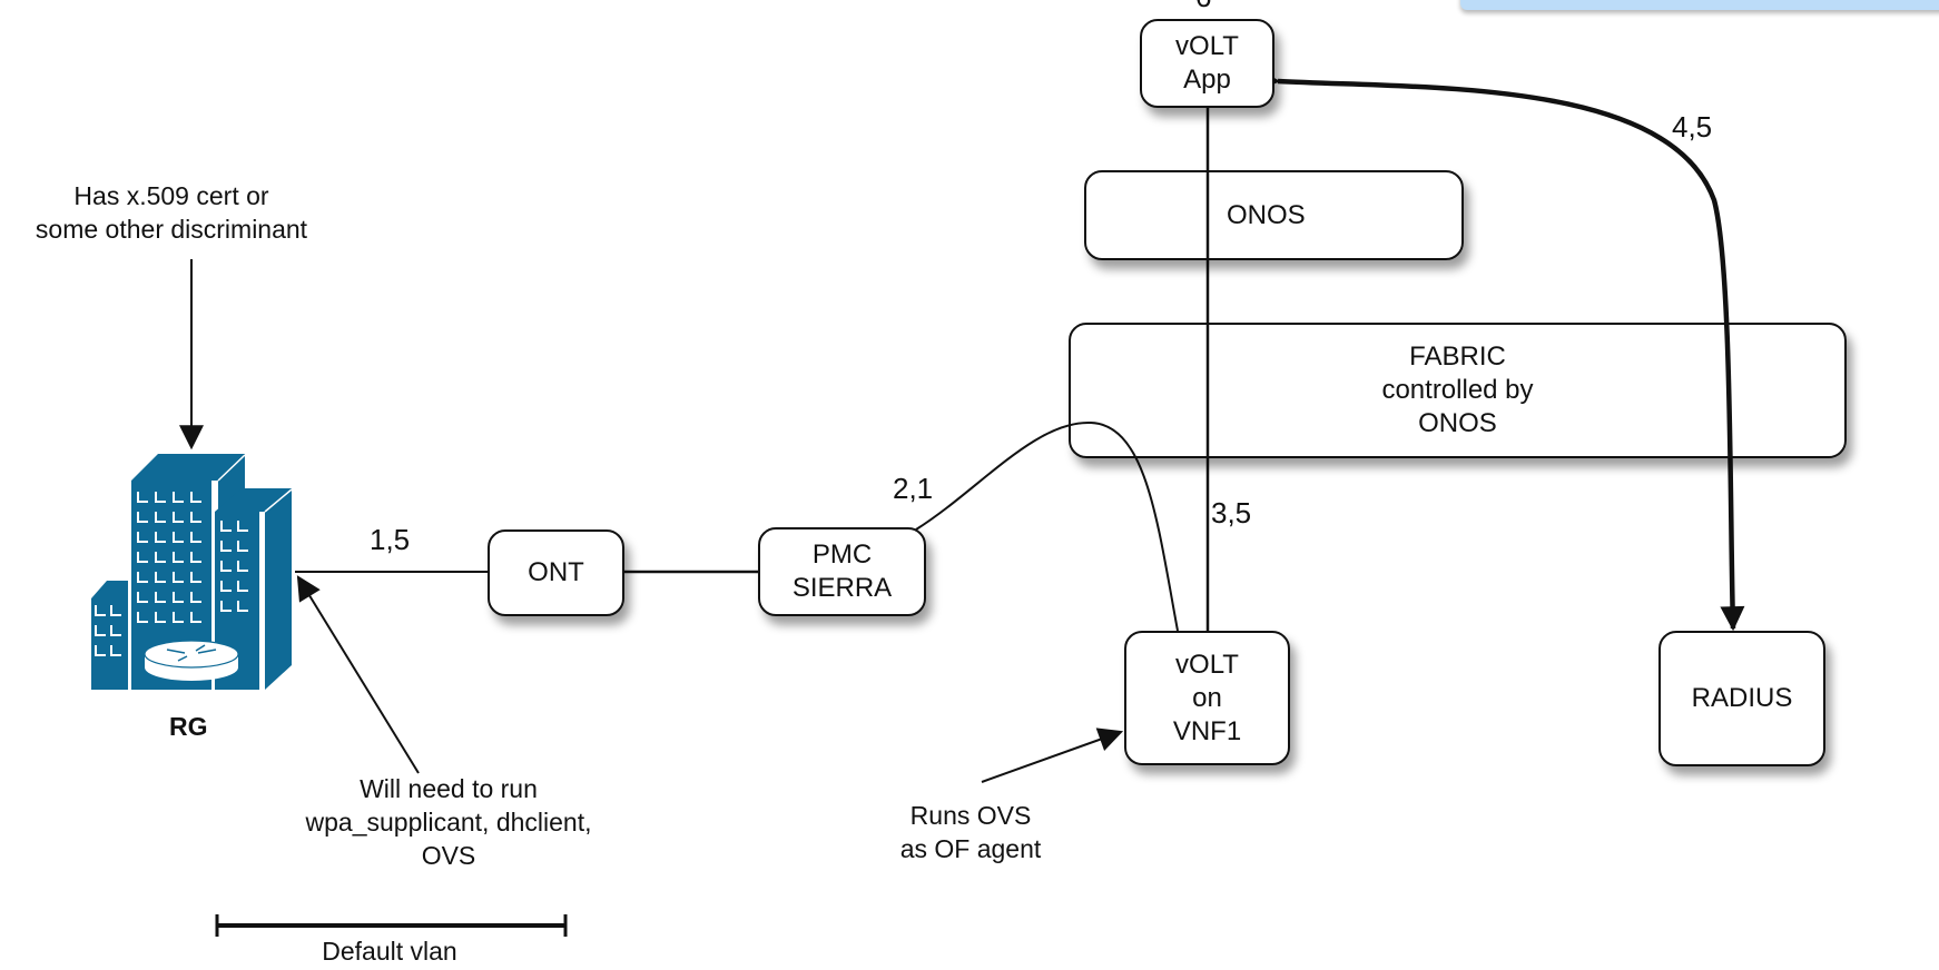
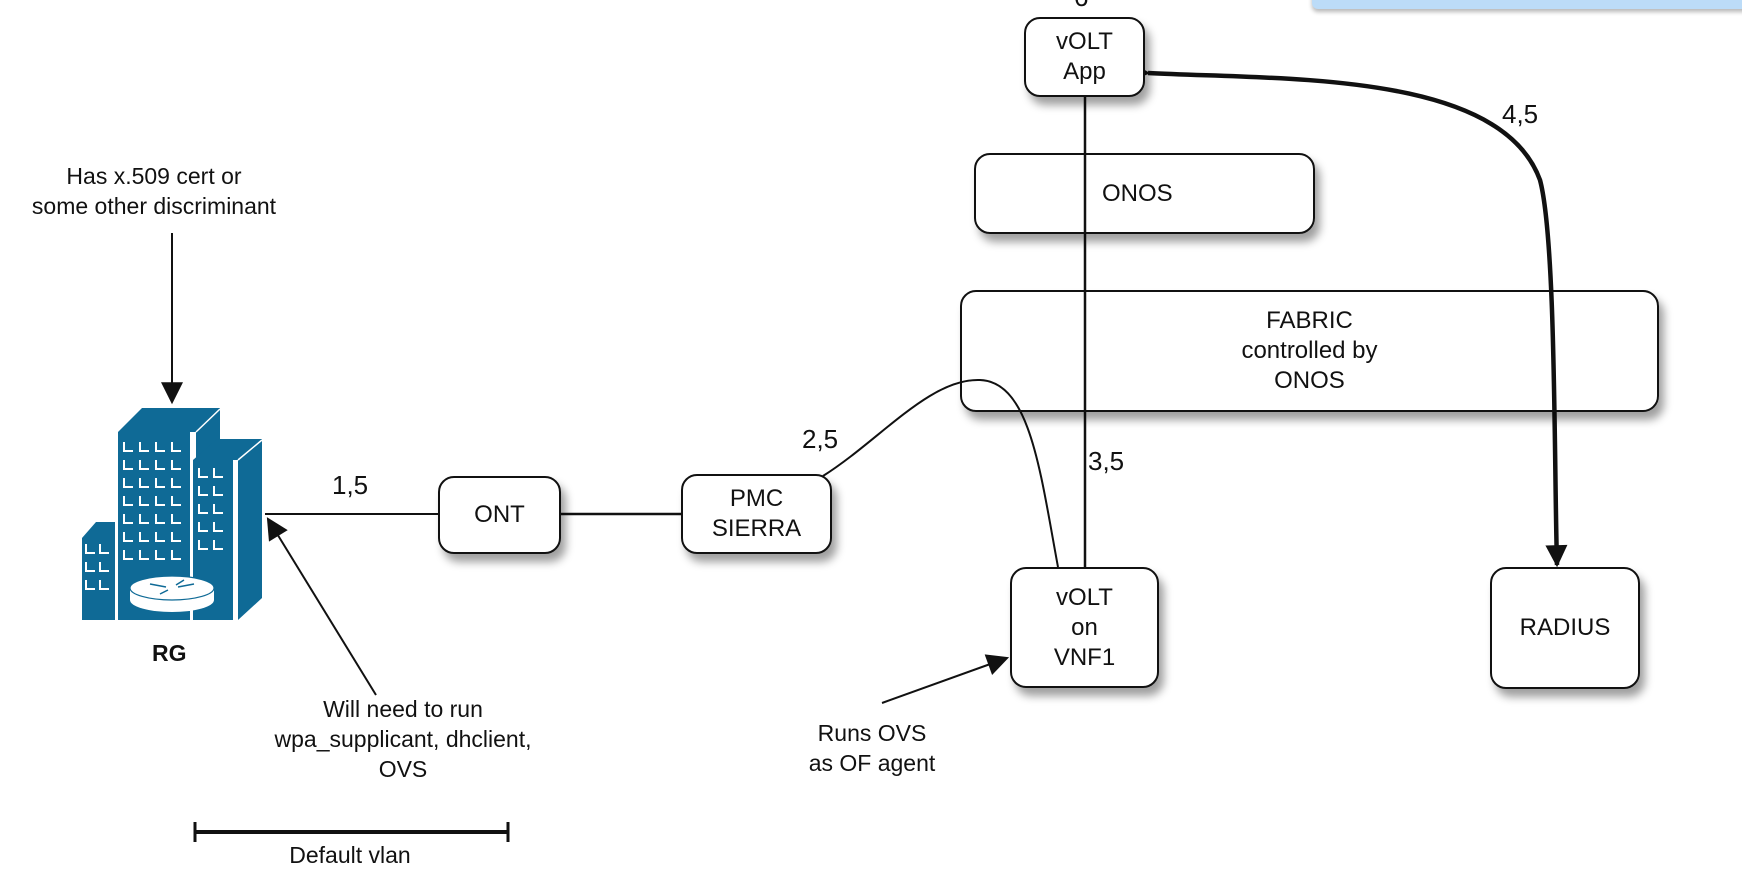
  vOLT
  App
  ONOS
  FABRIC
  controlled by
  ONOS
  ONT
  PMC
  SIERRA
  vOLT
  on
  VNF1
  RADIUS
  RG
  1,5
- 2,1
+ 2,5
  3,5
  4,5
  Has x.509 cert or
  some other discriminant
  Will need to run
  wpa_supplicant, dhclient,
  OVS
  Runs OVS
  as OF agent
  Default vlan
